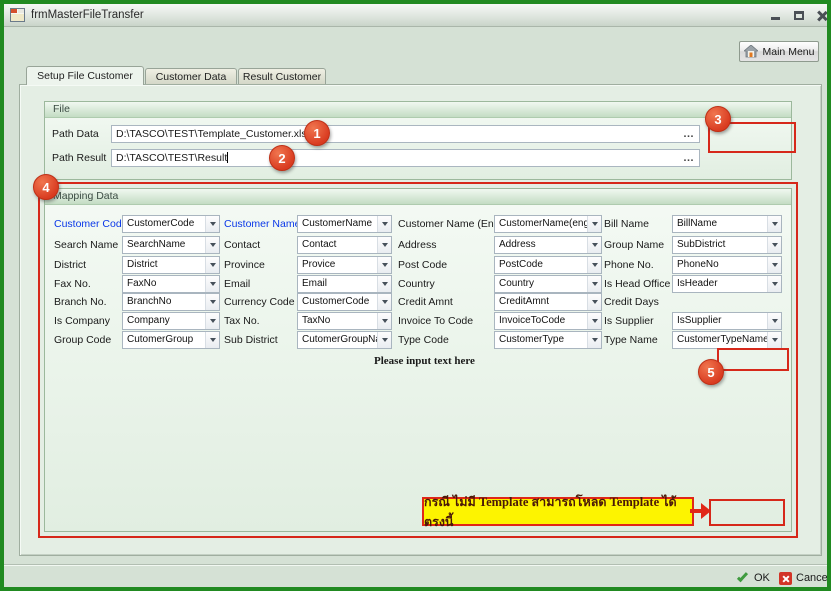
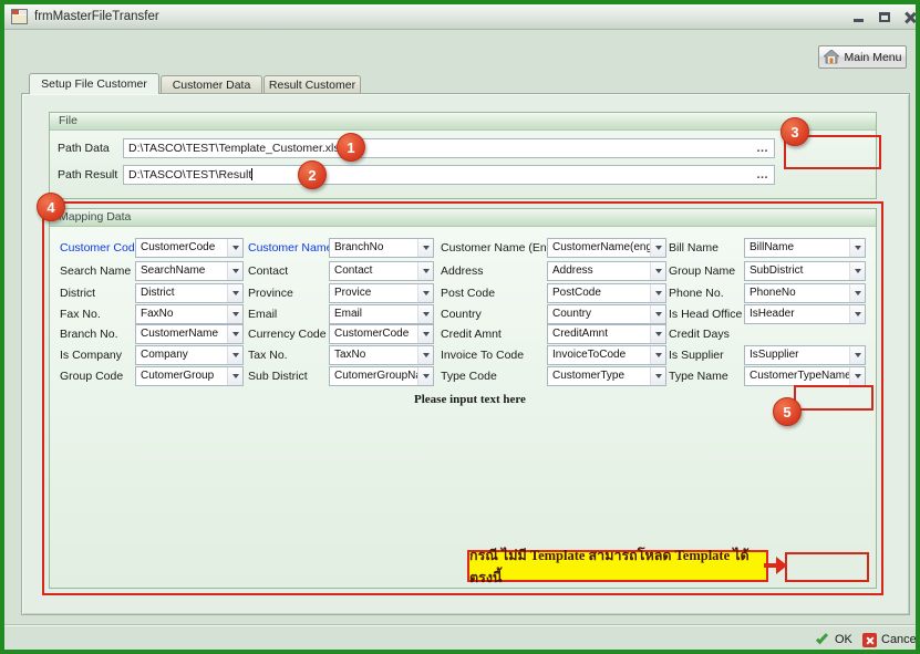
  frmMasterFileTransfer
  Main Menu
  Setup File Customer
  Customer Data
  Result Customer
  File
  Path Data
  D:\TASCO\TEST\Template_Customer.xl
  …
  Path Result
  D:\TASCO\TEST\Result
  …
  Mapping Data
  Customer Cod
  CustomerCode
  Customer Nam
- CustomerName
+ BranchNo
  Customer Name (En
  CustomerName(en
  Bill Name
  BillName
  Search Name
  SearchName
  Contact
  Contact
  Address
  Address
  Group Name
  SubDistrict
  District
  District
  Province
  Provice
  Post Code
  PostCode
  Phone No.
  PhoneNo
  Fax No.
  FaxNo
  Email
  Email
  Country
  Country
  Is Head Office
  IsHeader
  Branch No.
- BranchNo
+ CustomerName
  Currency Code
  CustomerCode
  Credit Amnt
  CreditAmnt
  Credit Days
  Is Company
  Company
  Tax No.
  TaxNo
  Invoice To Code
  InvoiceToCode
  Is Supplier
  IsSupplier
  Group Code
  CutomerGroup
  Sub District
  CutomerGroupN
  Type Code
  CustomerType
  Type Name
  CustomerTypeName
  Please input text here
  กรณี ไม่มี Template สามารถโหลด Template ได้ตรงนี้
  1
  2
  3
  4
  5
  OK
  Cance
